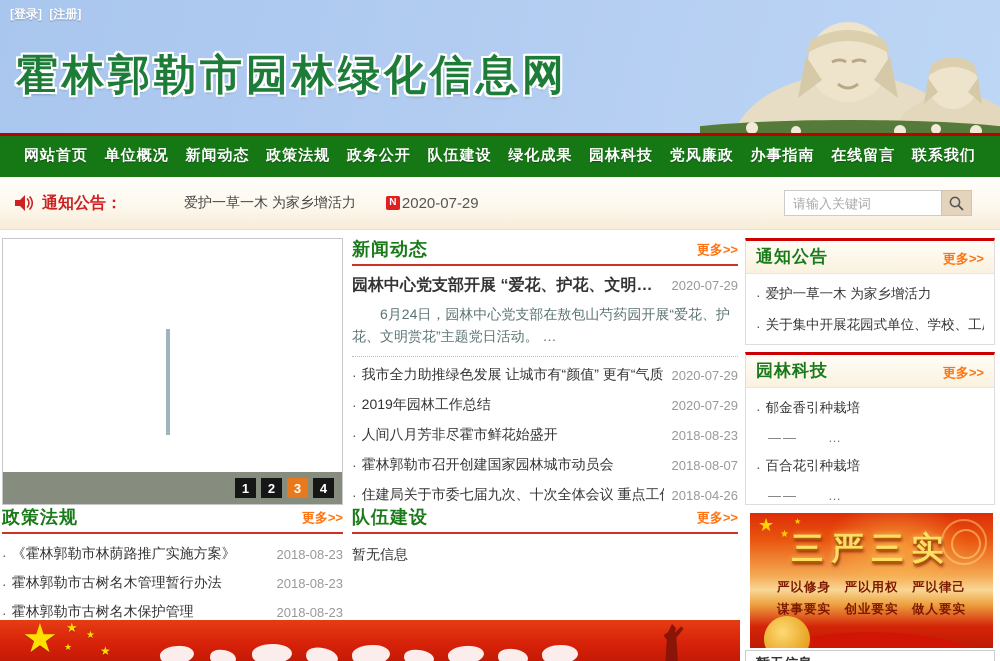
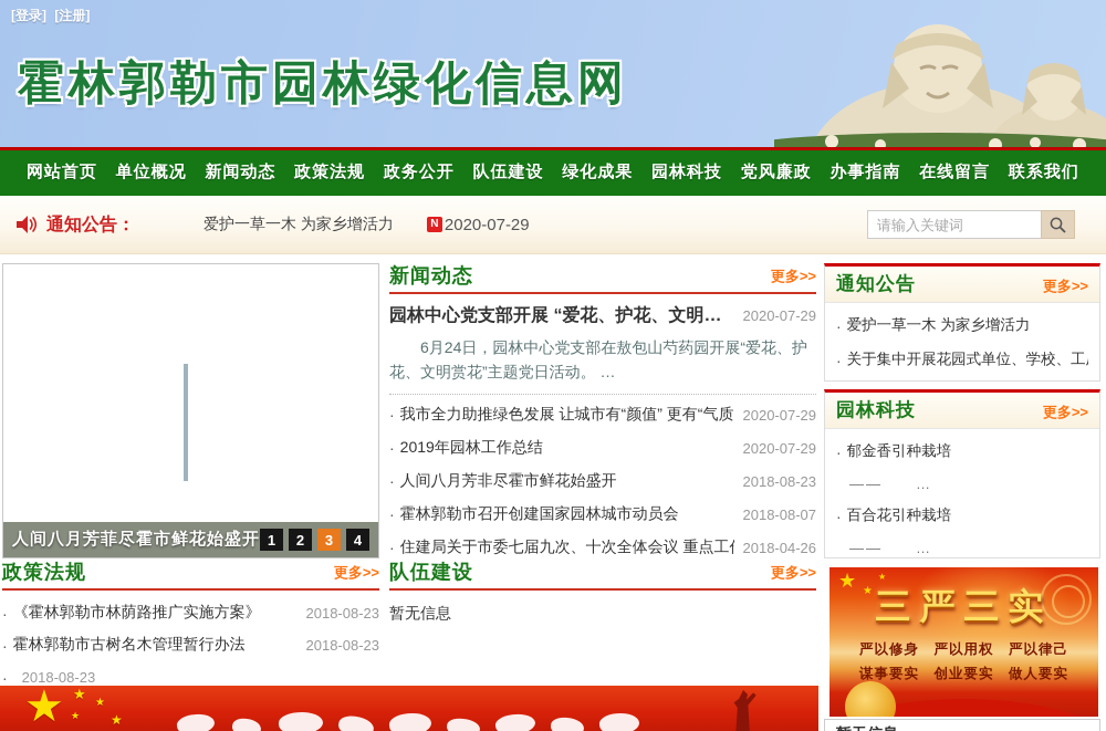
  [登录] [注册]
  霍林郭勒市园林绿化信息网
  网站首页
  单位概况
  新闻动态
  政策法规
  政务公开
  队伍建设
  绿化成果
  园林科技
  党风廉政
  办事指南
  在线留言
  联系我们
  通知公告：
  爱护一草一木 为家乡增活力
  N
  2020-07-29
  请输入关键词
+ 人间八月芳菲尽霍市鲜花始盛开
  1
  2
  3
  4
  新闻动态
  更多>>
  园林中心党支部开展 “爱花、护花、文明…
  2020-07-29
  6月24日，园林中心党支部在敖包山芍药园开展“爱花、护花、文明赏花”主题党日活动。 …
  ·
  我市全力助推绿色发展 让城市有“颜值” 更有“气质
  2020-07-29
  ·
  2019年园林工作总结
  2020-07-29
  ·
  人间八月芳非尽霍市鲜花始盛开
  2018-08-23
  ·
  霍林郭勒市召开创建国家园林城市动员会
  2018-08-07
  ·
  住建局关于市委七届九次、十次全体会议 重点工
  2018-04-26
  通知公告
  更多>>
  ·
  爱护一草一木 为家乡增活力
  ·
  关于集中开展花园式单位、学校、工
  园林科技
  更多>>
  ·
  郁金香引种栽培
  —— …
  ·
  百合花引种栽培
  —— …
  政策法规
  更多>>
  ·
  《霍林郭勒市林荫路推广实施方案》
  2018-08-23
  ·
  霍林郭勒市古树名木管理暂行办法
  2018-08-23
  ·
- 霍林郭勒市古树名木保护管理
  2018-08-23
  队伍建设
  更多>>
  暂无信息
  ★
  ★
  ★
  三严三实
  严以修身 严以用权 严以律己
  谋事要实 创业要实 做人要实
  ★
  ★
  ★
  ★
  ★
